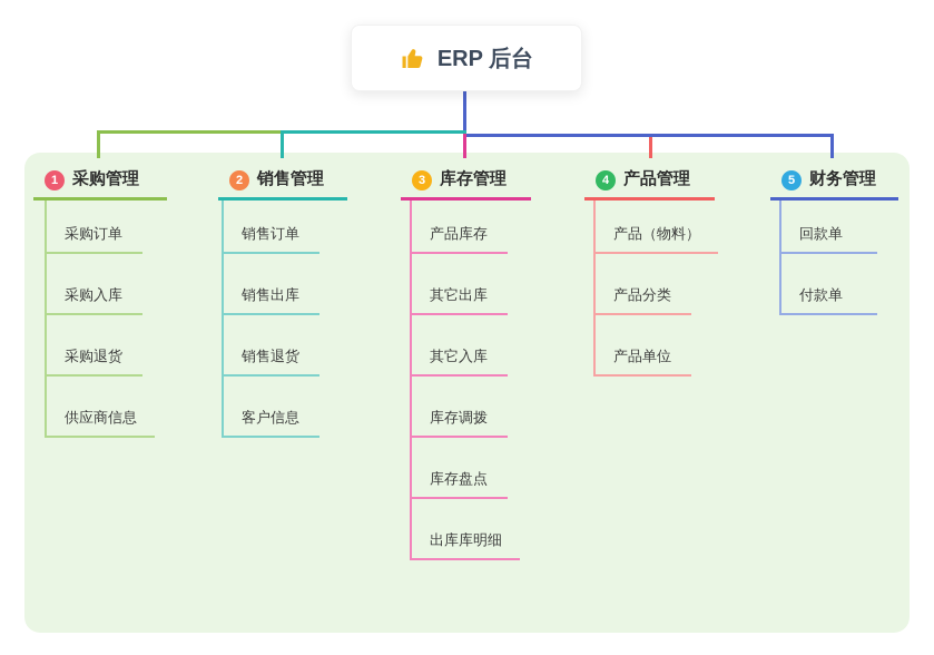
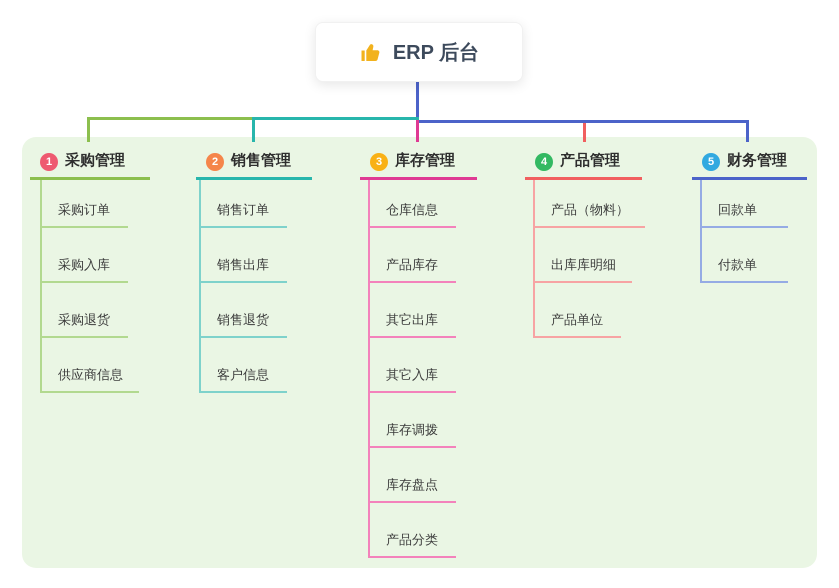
  ERP 后台
  1
  采购管理
  采购订单
  采购入库
  采购退货
  供应商信息
  2
  销售管理
  销售订单
  销售出库
  销售退货
  客户信息
  3
  库存管理
+ 仓库信息
  产品库存
  其它出库
  其它入库
  库存调拨
  库存盘点
- 出库库明细
+ 产品分类
  4
  产品管理
  产品（物料）
- 产品分类
+ 出库库明细
  产品单位
  5
  财务管理
  回款单
  付款单
